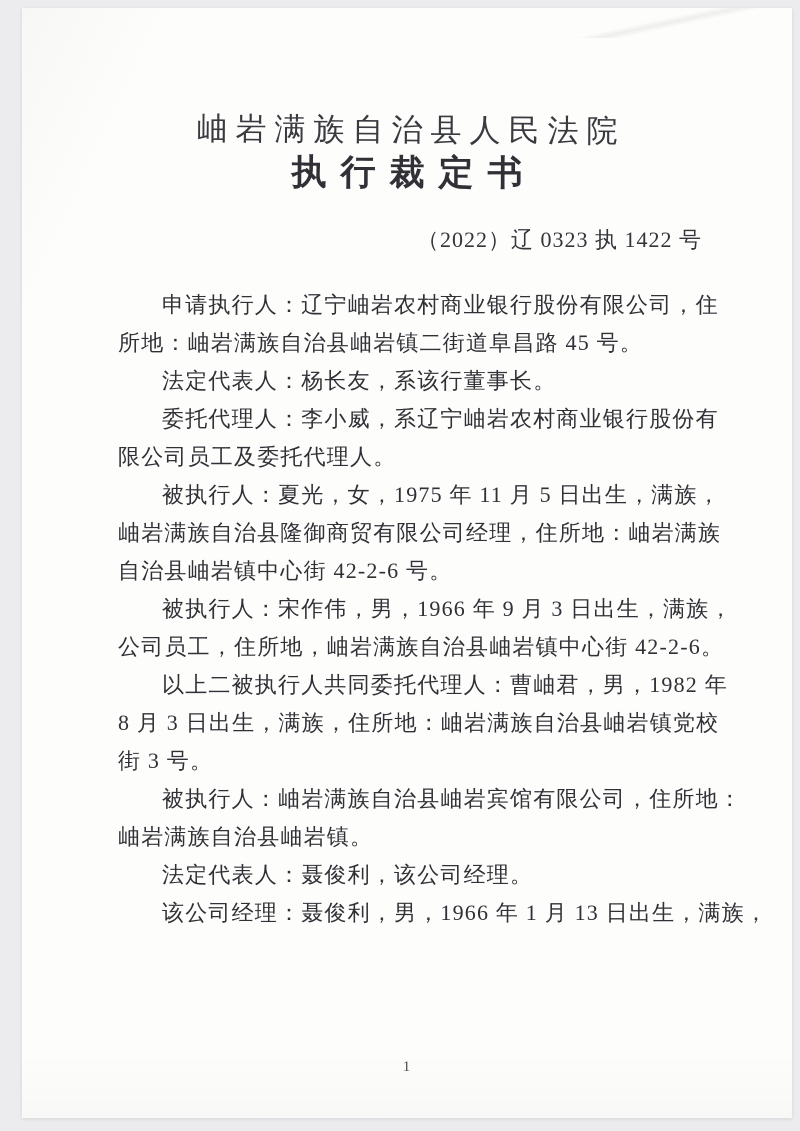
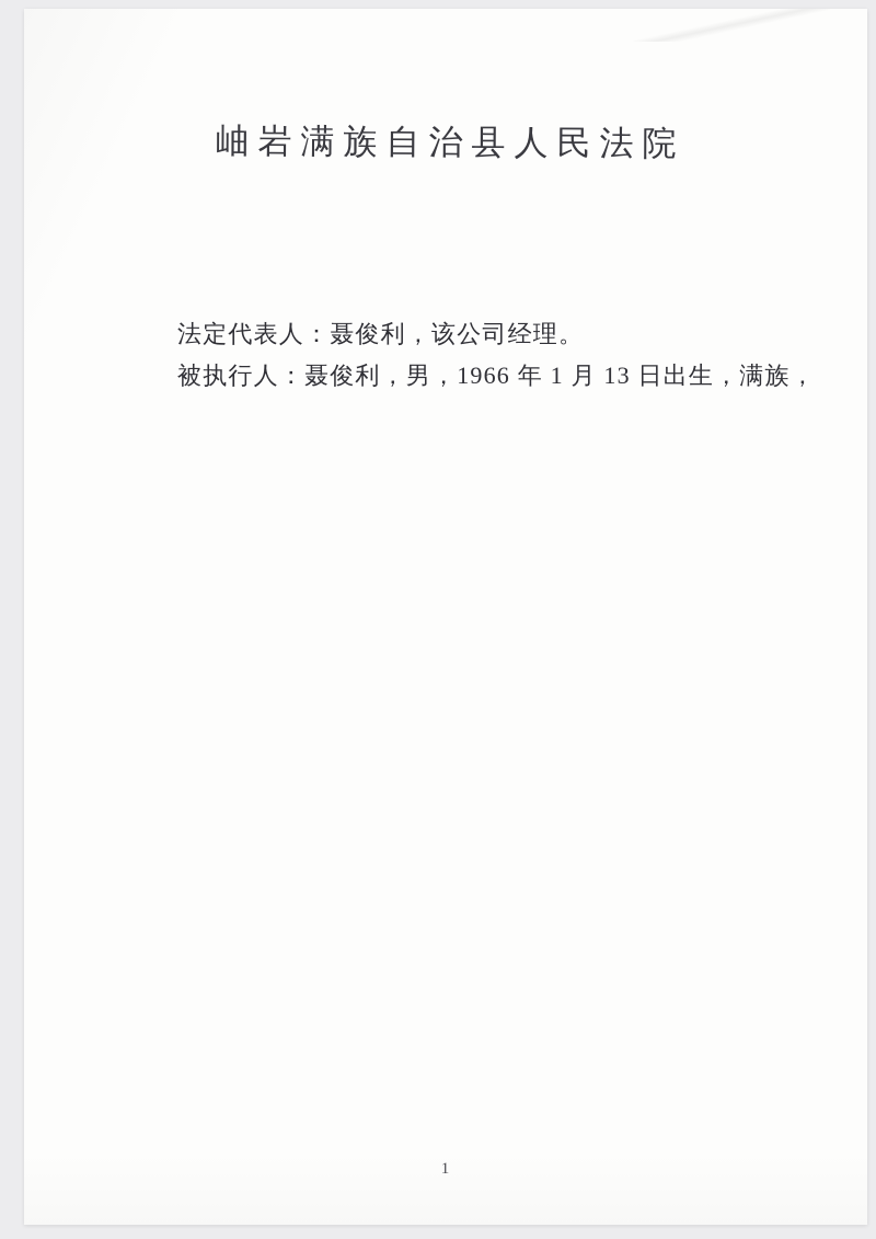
  岫岩满族自治县人民法院
- 执行裁定书
- （2022）辽 0323 执 1422 号
- 申请执行人：辽宁岫岩农村商业银行股份有限公司，住
- 所地：岫岩满族自治县岫岩镇二街道阜昌路 45 号。
- 法定代表人：杨长友，系该行董事长。
- 委托代理人：李小威，系辽宁岫岩农村商业银行股份有
- 限公司员工及委托代理人。
- 被执行人：夏光，女，1975 年 11 月 5 日出生，满族，
- 岫岩满族自治县隆御商贸有限公司经理，住所地：岫岩满族
- 自治县岫岩镇中心街 42-2-6 号。
- 被执行人：宋作伟，男，1966 年 9 月 3 日出生，满族，
- 公司员工，住所地，岫岩满族自治县岫岩镇中心街 42-2-6。
- 以上二被执行人共同委托代理人：曹岫君，男，1982 年
- 8 月 3 日出生，满族，住所地：岫岩满族自治县岫岩镇党校
- 街 3 号。
- 被执行人：岫岩满族自治县岫岩宾馆有限公司，住所地：
- 岫岩满族自治县岫岩镇。
  法定代表人：聂俊利，该公司经理。
- 该公司经理：聂俊利，男，1966 年 1 月 13 日出生，满族，
+ 被执行人：聂俊利，男，1966 年 1 月 13 日出生，满族，
  1
